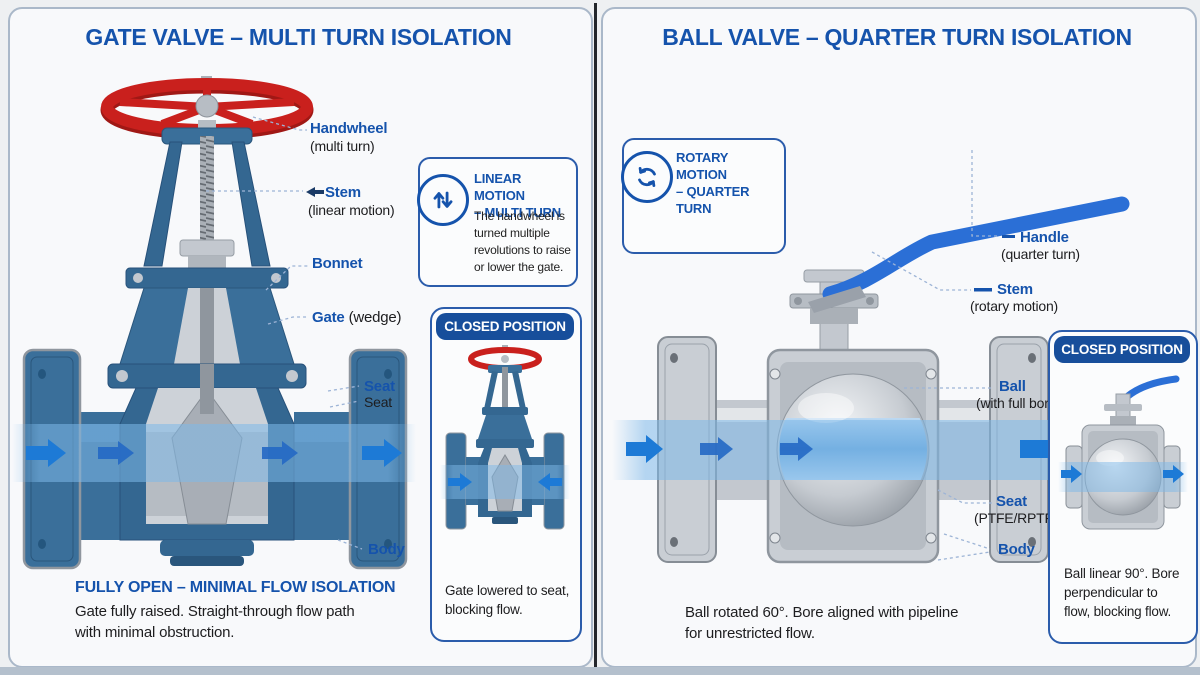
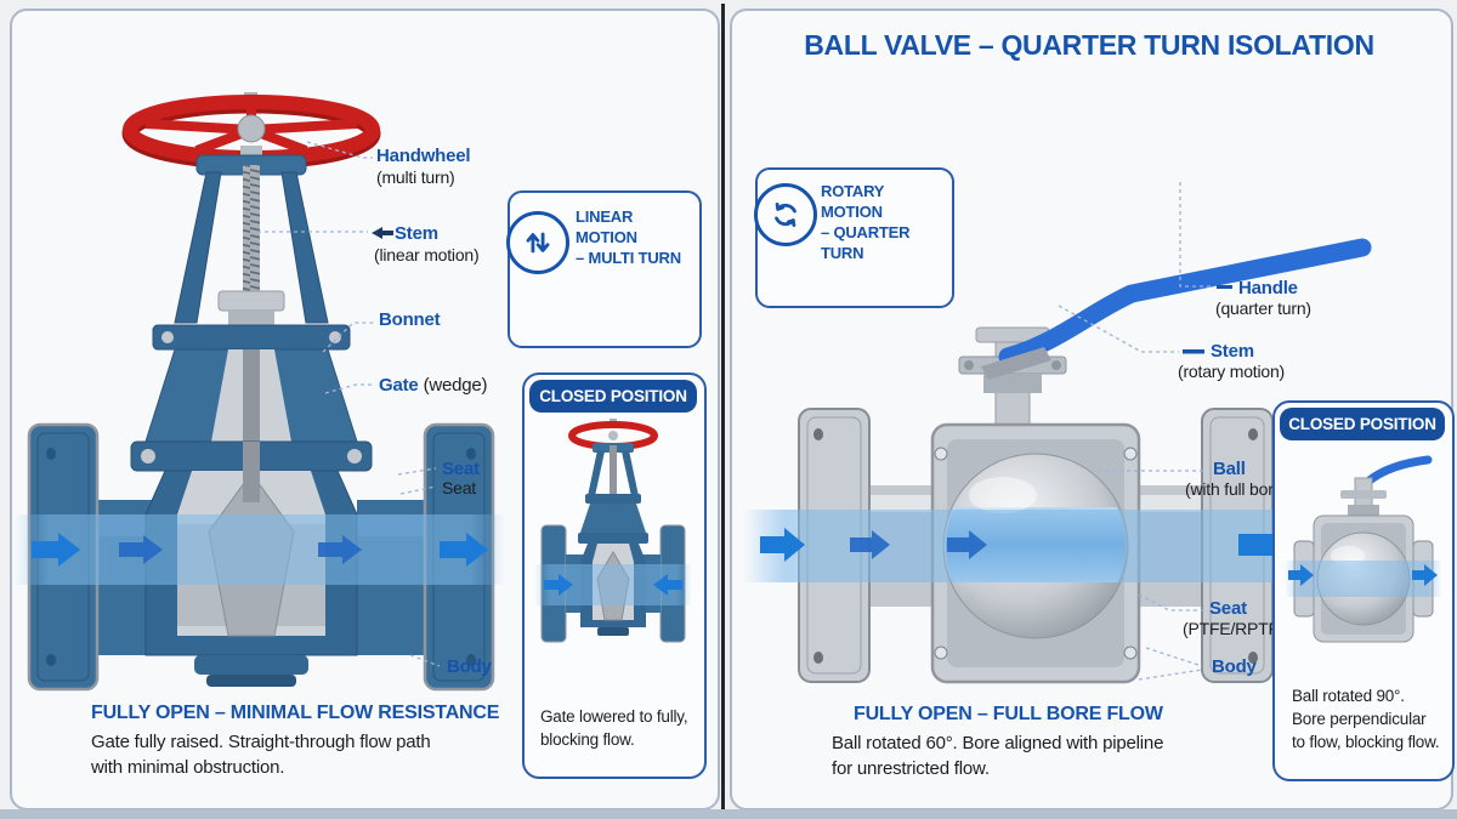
- GATE VALVE – MULTI TURN ISOLATION
  BALL VALVE – QUARTER TURN ISOLATION
  Handwheel
  (multi turn)
  Stem
  (linear motion)
  Bonnet
  Gate (wedge)
  Seat
  Seat
  Body
  Handle
  (quarter turn)
  Stem
  (rotary motion)
  Ball
  (with full bor
  Seat
  (PTFE/RPT
  Body
  LINEAR MOTION
  – MULTI TURN
- The handwheel is turned multiple revolutions to raise or lower the gate.
  ROTARY MOTION
  – QUARTER TURN
  CLOSED POSITION
- Gate lowered to seat, blocking flow.
+ Gate lowered to fully, blocking flow.
  CLOSED POSITION
- Ball linear 90°. Bore perpendicular to flow, blocking flow.
+ Ball rotated 90°. Bore perpendicular to flow, blocking flow.
- FULLY OPEN – MINIMAL FLOW ISOLATION
+ FULLY OPEN – MINIMAL FLOW RESISTANCE
  Gate fully raised. Straight-through flow path
  with minimal obstruction.
+ FULLY OPEN – FULL BORE FLOW
  Ball rotated 60°. Bore aligned with pipeline
  for unrestricted flow.
